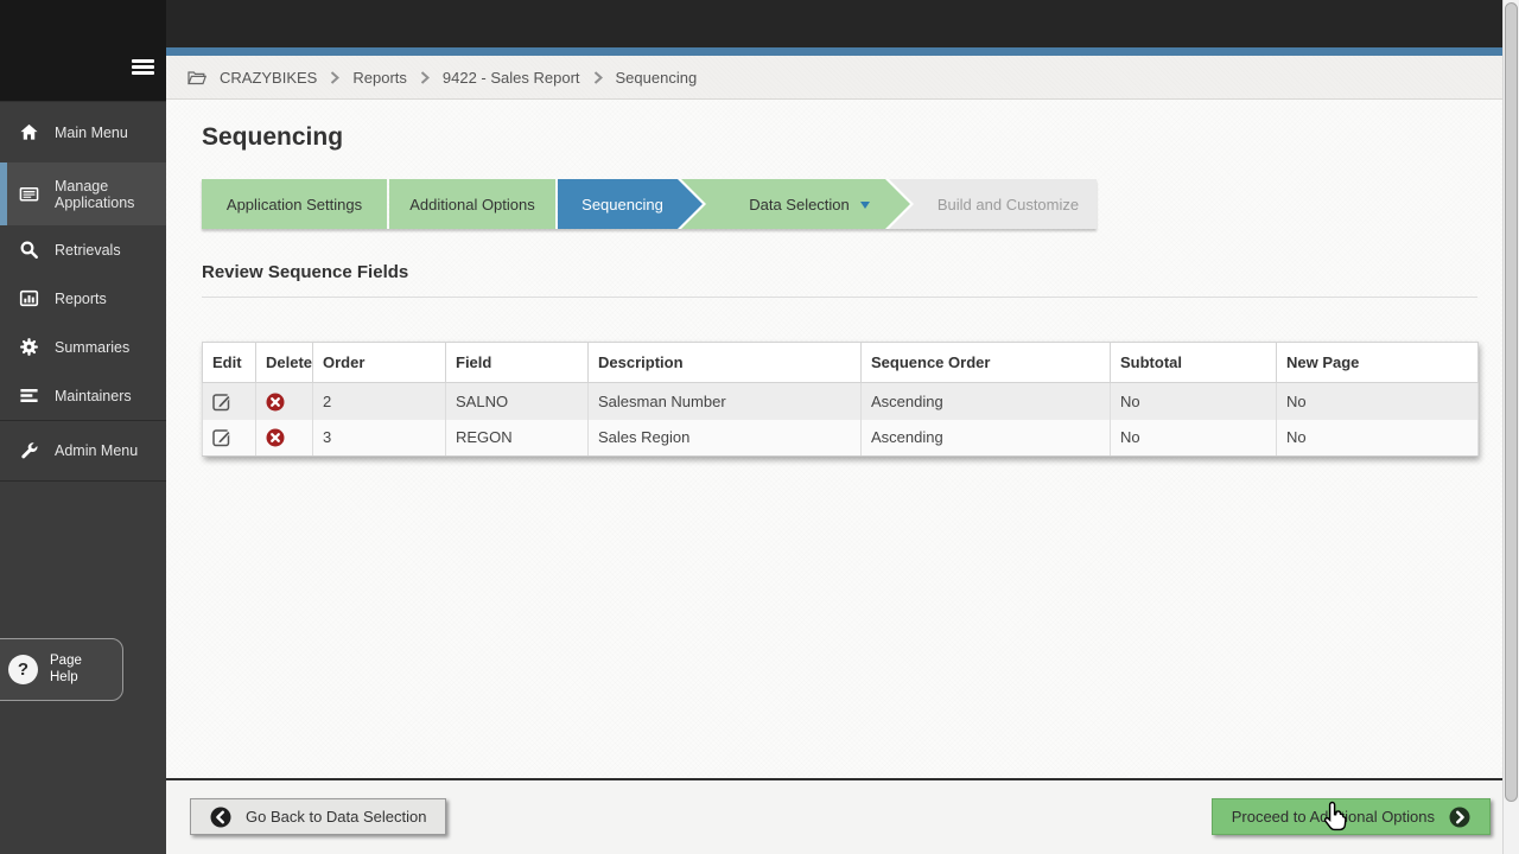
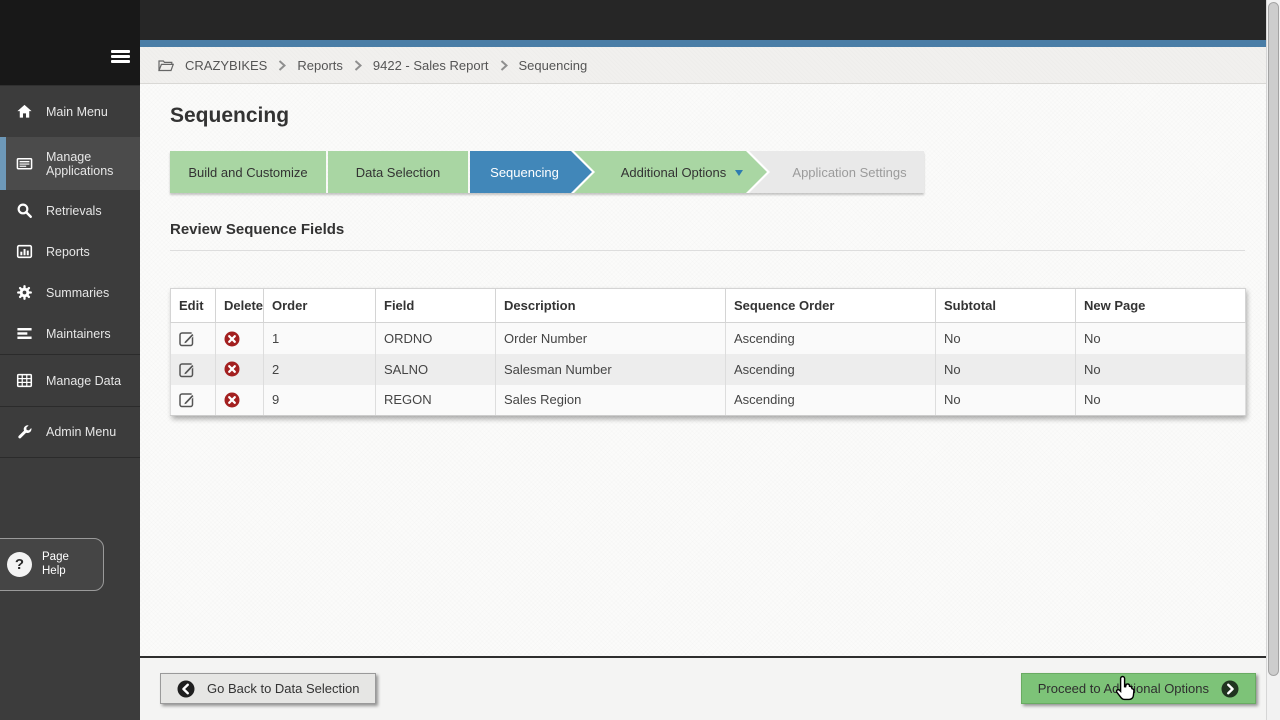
  Main Menu
  Manage Applications
  Retrievals
  Reports
  Summaries
  Maintainers
+ Manage Data
  Admin Menu
  ?
  Page Help
  CRAZYBIKES
  Reports
  9422 - Sales Report
  Sequencing
  Sequencing
- Application Settings
+ Build and Customize
- Additional Options
+ Data Selection
  Sequencing
- Data Selection
+ Additional Options
- Build and Customize
+ Application Settings
  Review Sequence Fields
  Edit	Delete	Order	Field	Description	Sequence Order	Subtotal	New Page
+ 		1	ORDNO	Order Number	Ascending	No	No
  		2	SALNO	Salesman Number	Ascending	No	No
- 		3	REGON	Sales Region	Ascending	No	No
+ 		9	REGON	Sales Region	Ascending	No	No
  Go Back to Data Selection
  Proceed to Adional Options
